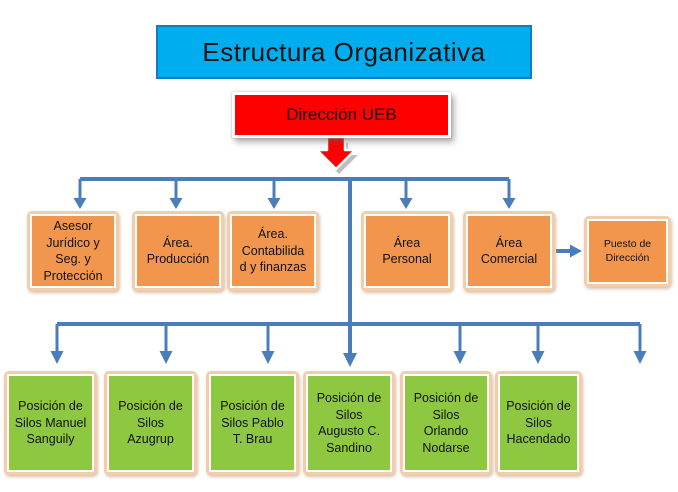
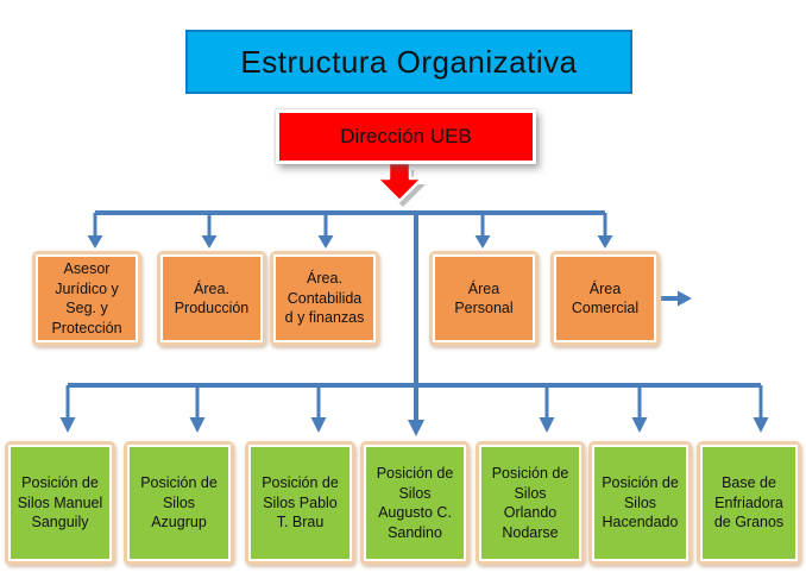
  Estructura Organizativa
  Dirección UEB
  Asesor
  Jurídico y
  Seg. y
  Protección
  Área.
  Producción
  Área.
  Contabilida
  d y finanzas
  Área
  Personal
  Área
  Comercial
- Puesto de
- Dirección
  Posición de
  Silos Manuel
  Sanguily
  Posición de
  Silos
  Azugrup
  Posición de
  Silos Pablo
  T. Brau
  Posición de
  Silos
  Augusto C.
  Sandino
  Posición de
  Silos
  Orlando
  Nodarse
  Posición de
  Silos
  Hacendado
+ Base de
+ Enfriadora
+ de Granos
